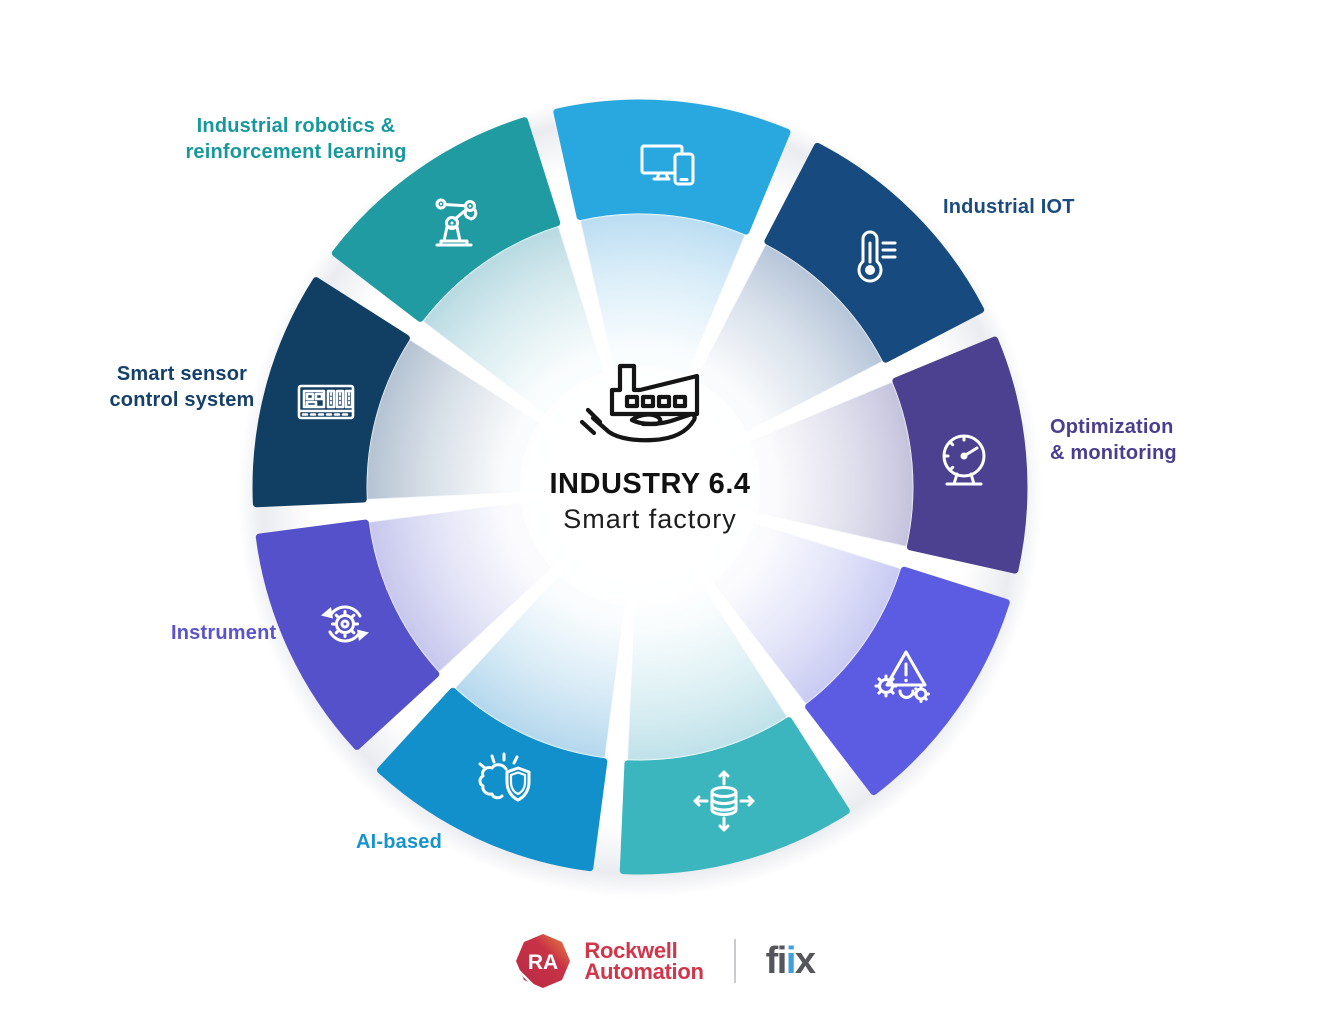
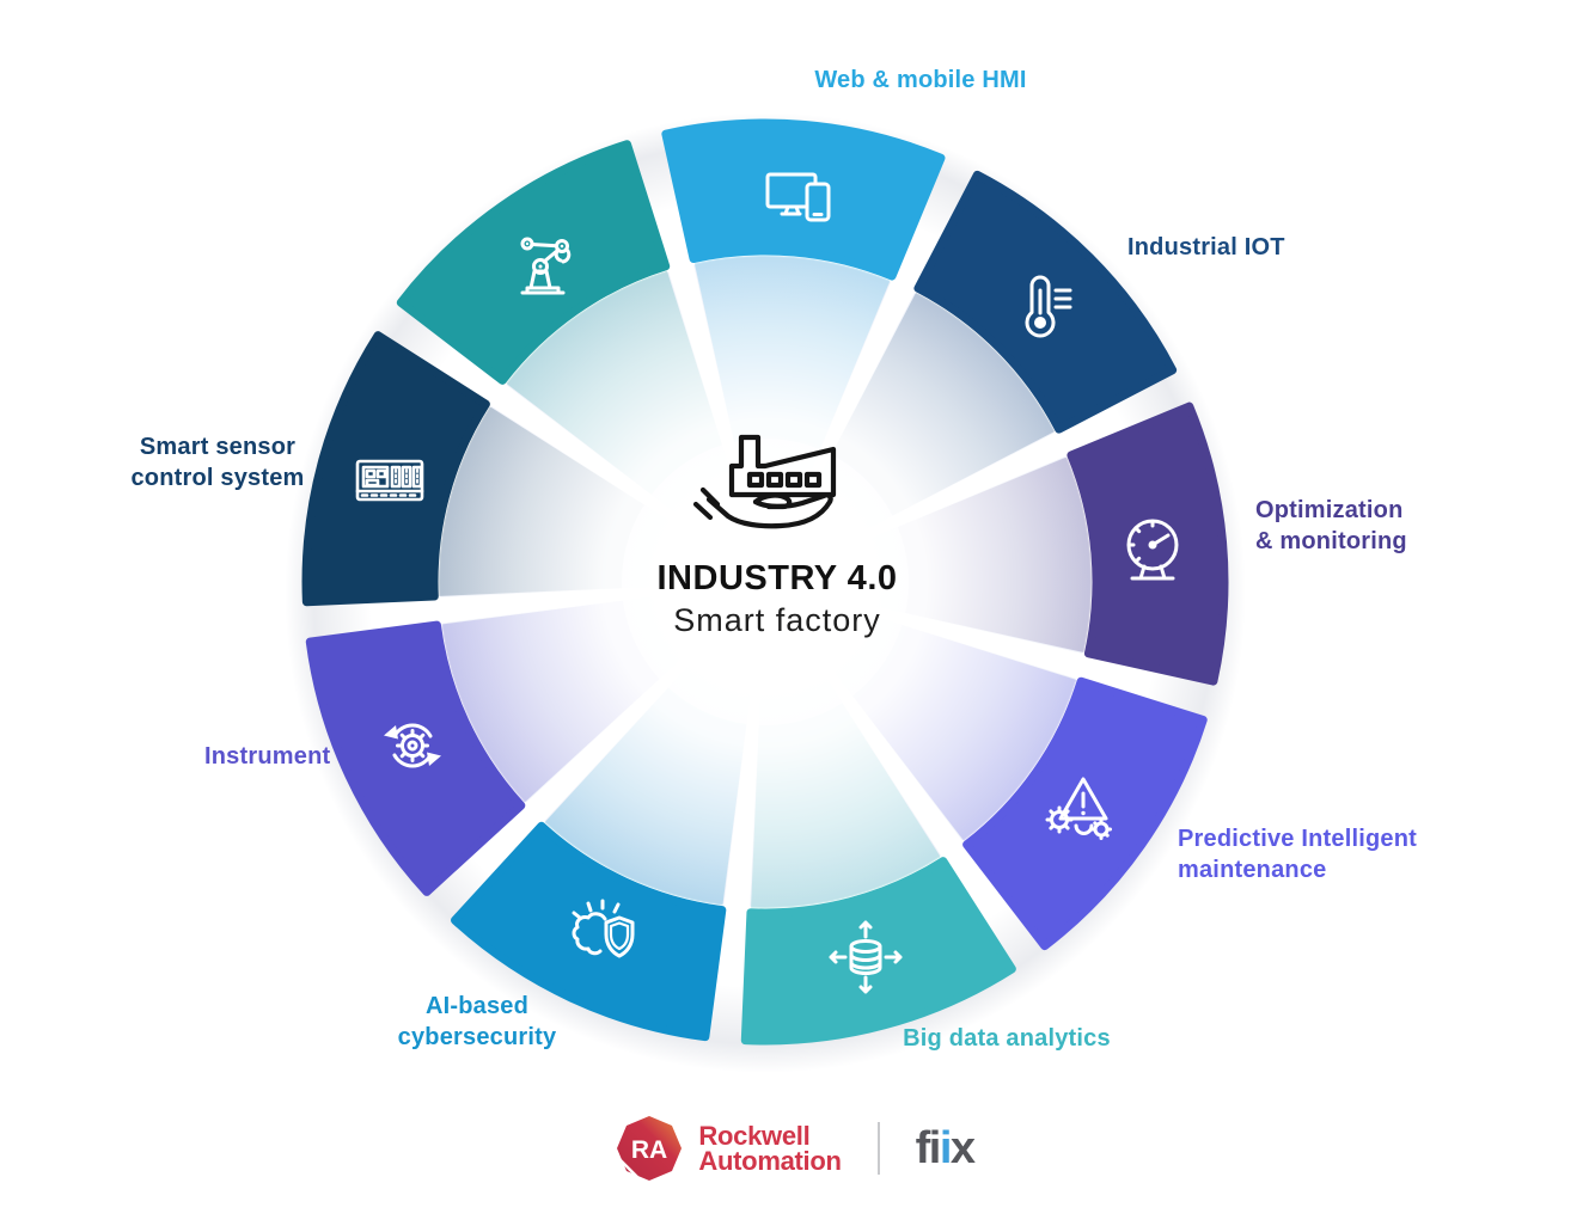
+ Web & mobile HMI
  Industrial IOT
  Optimization
  & monitoring
+ Predictive Intelligent
+ maintenance
+ Big data analytics
  AI-based
+ cybersecurity
  Instrument
  Smart sensor
  control system
- Industrial robotics &
- reinforcement learning
- INDUSTRY 6.4
+ INDUSTRY 4.0
  Smart factory
  RA
  Rockwell
  Automation
  fiix
